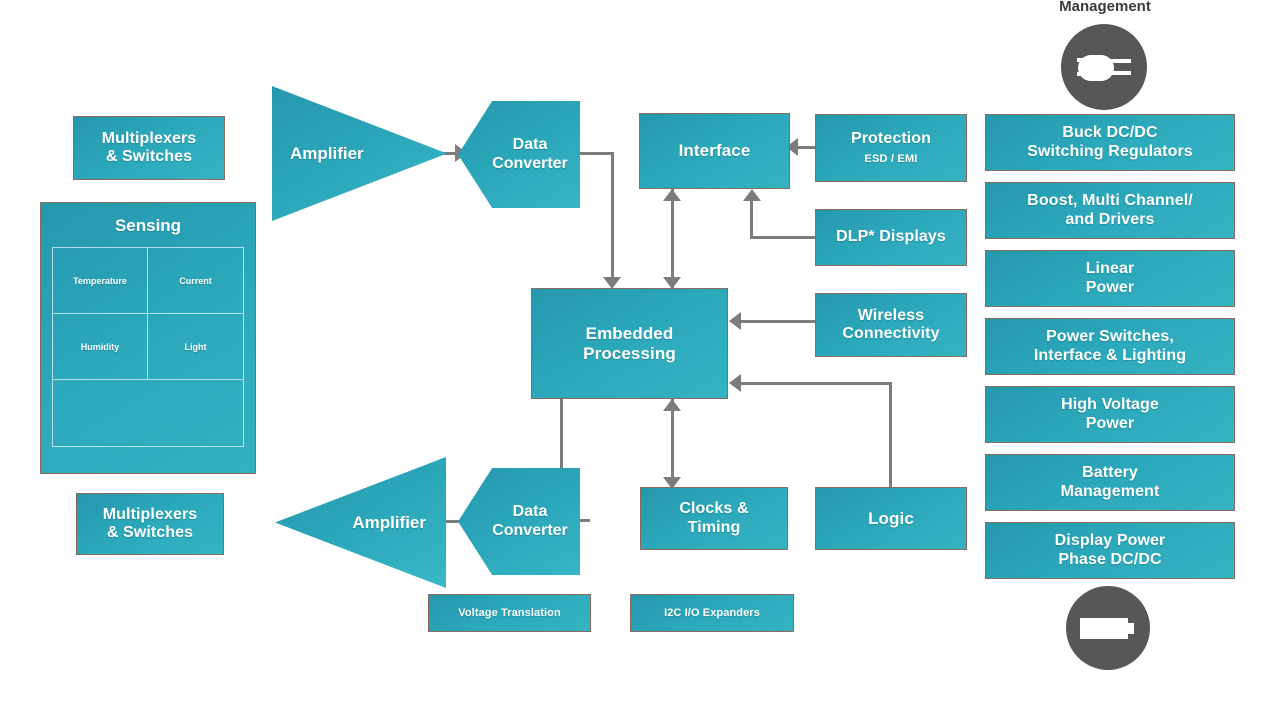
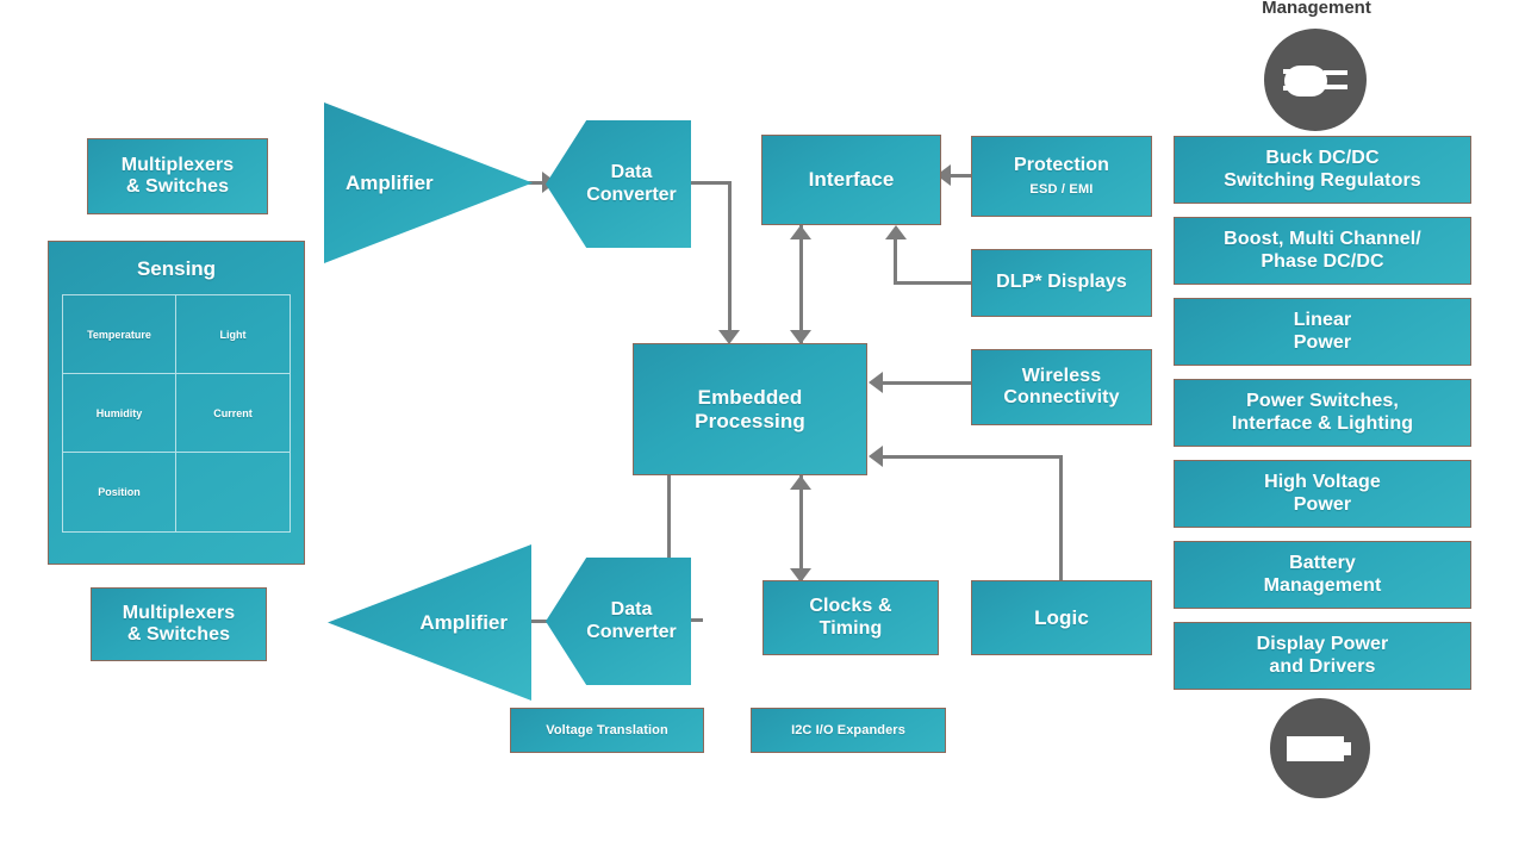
  Multiplexers
  & Switches
  Sensing
  Temperature
- Current
+ Light
  Humidity
- Light
+ Current
+ Position
  Multiplexers
  & Switches
  Amplifier
  Data
  Converter
  Interface
  Embedded
  Processing
  Protection
  ESD / EMI
  DLP* Displays
  Wireless
  Connectivity
  Amplifier
  Data
  Converter
  Clocks &
  Timing
  Logic
  Voltage Translation
  I2C I/O Expanders
  Management
  Buck DC/DC
  Switching Regulators
  Boost, Multi Channel/
- and Drivers
+ Phase DC/DC
  Linear
  Power
  Power Switches,
  Interface & Lighting
  High Voltage
  Power
  Battery
  Management
  Display Power
- Phase DC/DC
+ and Drivers
